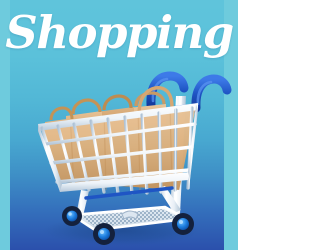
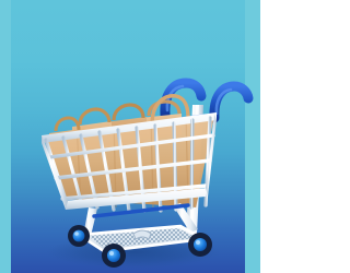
- Shopping
